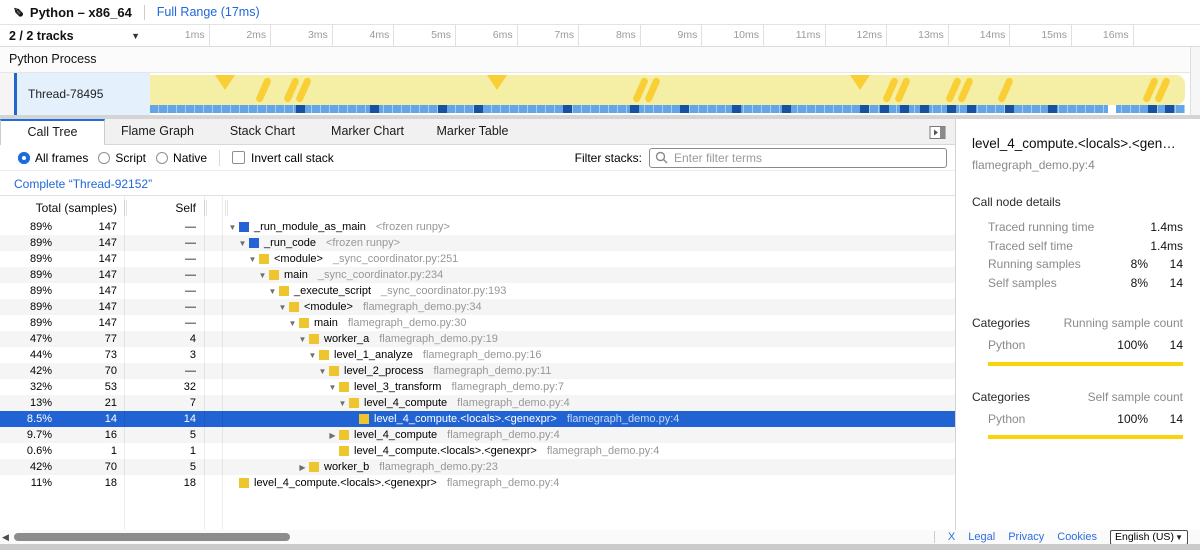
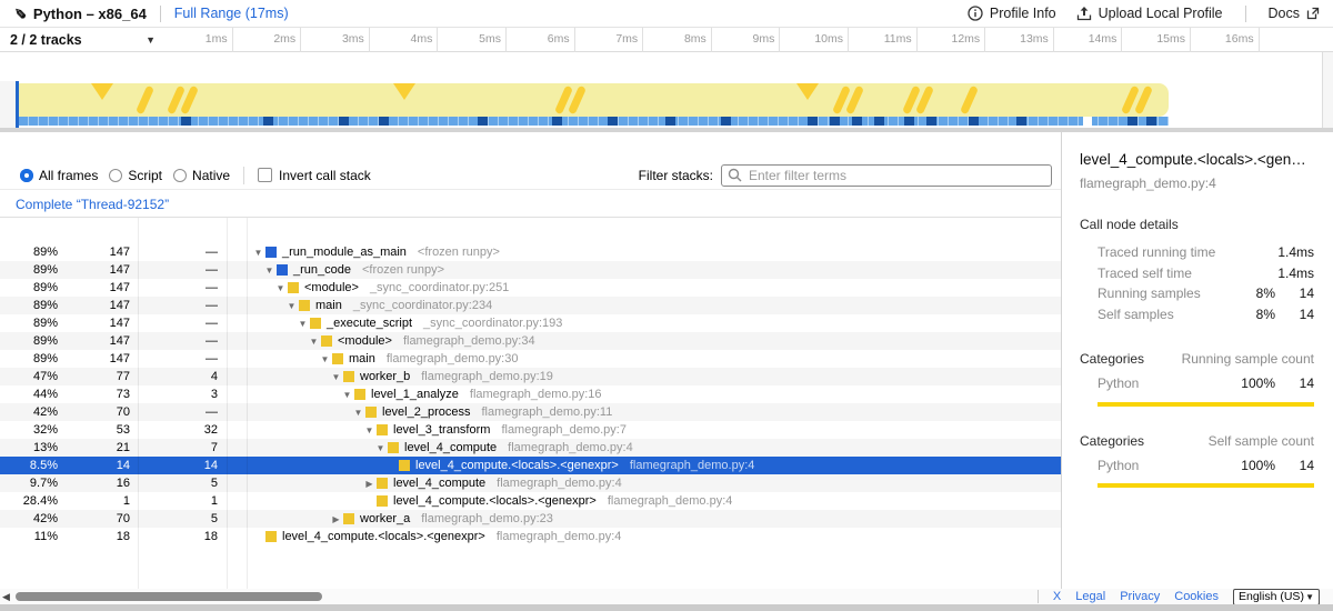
  Python – x86_64
  Full Range (17ms)
+ Profile Info
+ Upload Local Profile
+ Docs
  2 / 2 tracks
  ▼
  1ms
  2ms
  3ms
  4ms
  5ms
  6ms
  7ms
  8ms
  9ms
  10ms
  11ms
  12ms
  13ms
  14ms
  15ms
  16ms
- Python Process
- Thread-78495
- Call Tree
- Flame Graph
- Stack Chart
- Marker Chart
- Marker Table
  All frames
  Script
  Native
  Invert call stack
  Filter stacks:
  Enter filter terms
  Complete “Thread-92152”
- Total (samples)
- Self
  89%
  147
  —
  ▼
  _run_module_as_main
  <frozen runpy>
  89%
  147
  —
  ▼
  _run_code
  <frozen runpy>
  89%
  147
  —
  ▼
  <module>
  _sync_coordinator.py:251
  89%
  147
  —
  ▼
  main
  _sync_coordinator.py:234
  89%
  147
  —
  ▼
  _execute_script
  _sync_coordinator.py:193
  89%
  147
  —
  ▼
  <module>
  flamegraph_demo.py:34
  89%
  147
  —
  ▼
  main
  flamegraph_demo.py:30
  47%
  77
  4
  ▼
- worker_a
+ worker_b
  flamegraph_demo.py:19
  44%
  73
  3
  ▼
  level_1_analyze
  flamegraph_demo.py:16
  42%
  70
  —
  ▼
  level_2_process
  flamegraph_demo.py:11
  32%
  53
  32
  ▼
  level_3_transform
  flamegraph_demo.py:7
  13%
  21
  7
  ▼
  level_4_compute
  flamegraph_demo.py:4
  8.5%
  14
  14
  level_4_compute.<locals>.<genexpr>
  flamegraph_demo.py:4
  9.7%
  16
  5
  ▶
  level_4_compute
  flamegraph_demo.py:4
- 0.6%
+ 28.4%
  1
  1
  level_4_compute.<locals>.<genexpr>
  flamegraph_demo.py:4
  42%
  70
  5
  ▶
- worker_b
+ worker_a
  flamegraph_demo.py:23
  11%
  18
  18
  level_4_compute.<locals>.<genexpr>
  flamegraph_demo.py:4
  level_4_compute.<locals>.<genexp
  flamegraph_demo.py:4
  Call node details
  Traced running time
  1.4ms
  Traced self time
  1.4ms
  Running samples
  8%
  14
  Self samples
  8%
  14
  Categories
  Running sample count
  Python
  100%
  14
  Categories
  Self sample count
  Python
  100%
  14
  ◀
  X
  Legal
  Privacy
  Cookies
  English (US)
  ▼
